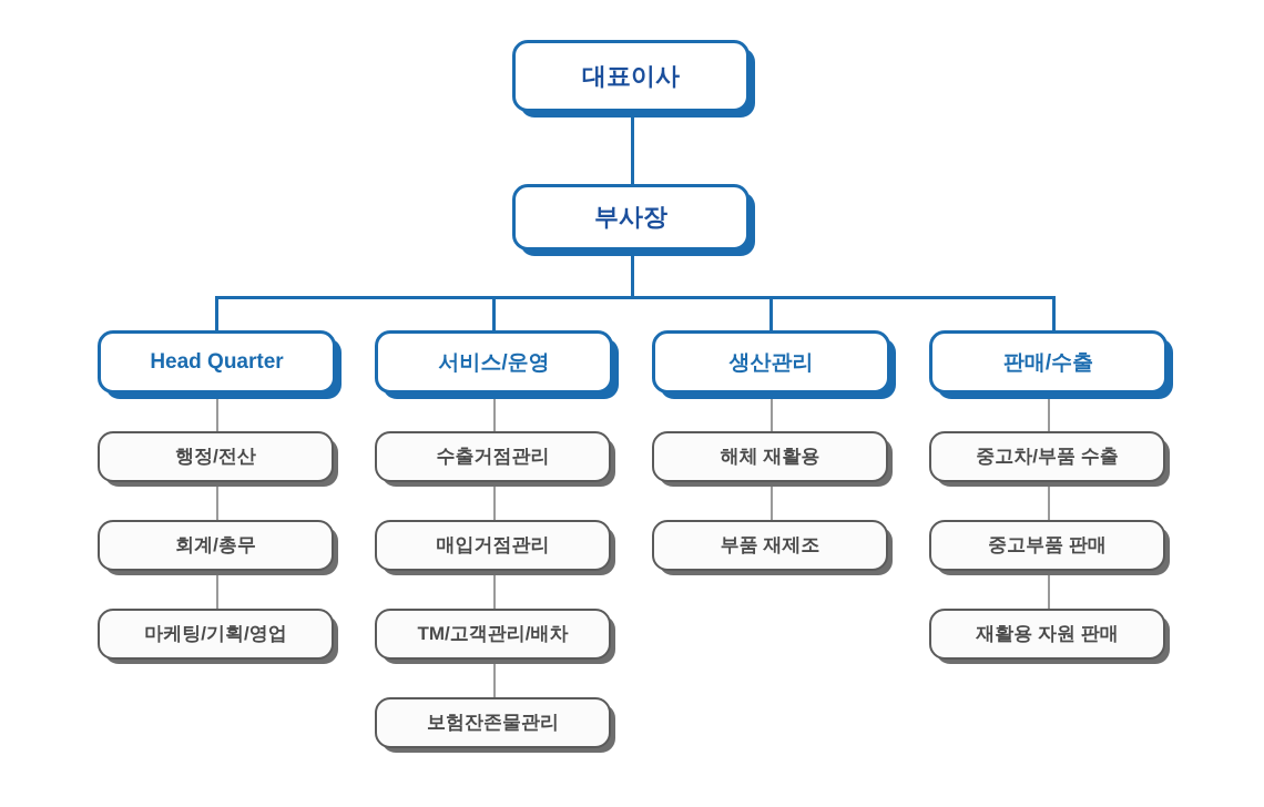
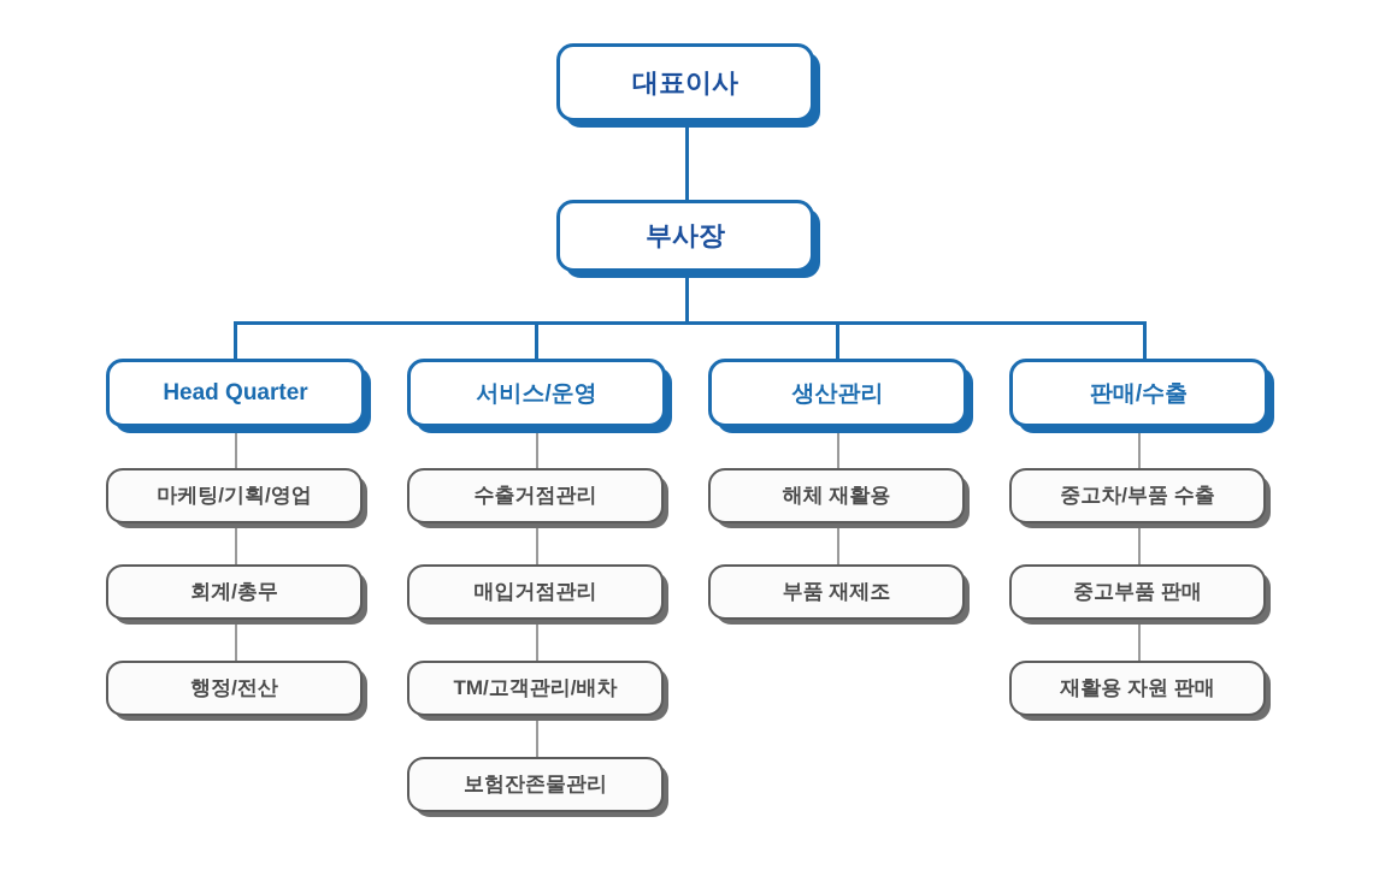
  대표이사
  부사장
  Head Quarter
  서비스/운영
  생산관리
  판매/수출
- 행정/전산
+ 마케팅/기획/영업
  회계/총무
- 마케팅/기획/영업
+ 행정/전산
  수출거점관리
  매입거점관리
  TM/고객관리/배차
  보험잔존물관리
  해체 재활용
  부품 재제조
  중고차/부품 수출
  중고부품 판매
  재활용 자원 판매
